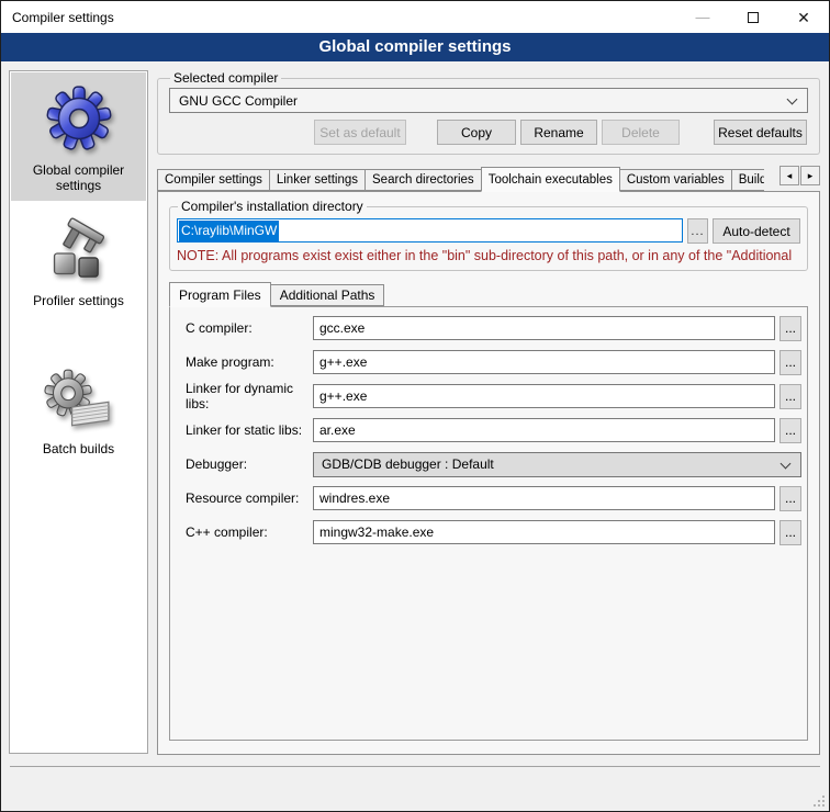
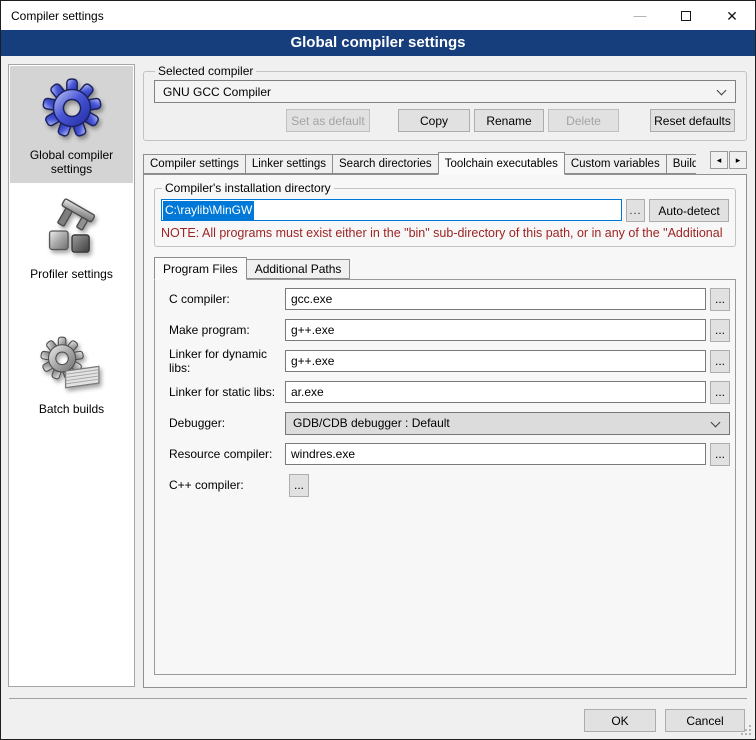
  Compiler settings
  —
  ✕
  Global compiler settings
  Global compiler settings
  Profiler settings
  Batch builds
  Selected compiler
  GNU GCC Compiler
  Set as default
  Copy
  Rename
  Delete
  Reset defaults
  Compiler settings
  Linker settings
  Search directories
  Toolchain executables
  Custom variables
  Build
  ◂
  ▸
  Compiler's installation directory
  C:\raylib\MinGW
  ...
  Auto-detect
- NOTE: All programs exist exist either in the "bin" sub-directory of this path, or in any of the "Additional
+ NOTE: All programs must exist either in the "bin" sub-directory of this path, or in any of the "Additional
  Program Files
  Additional Paths
  C compiler:
  gcc.exe
  ...
  Make program:
  g++.exe
  ...
  Linker for dynamic libs:
  g++.exe
  ...
  Linker for static libs:
  ar.exe
  ...
  Debugger:
  GDB/CDB debugger : Default
  Resource compiler:
  windres.exe
  ...
  C++ compiler:
- mingw32-make.exe
  ...
+ OK
+ Cancel
